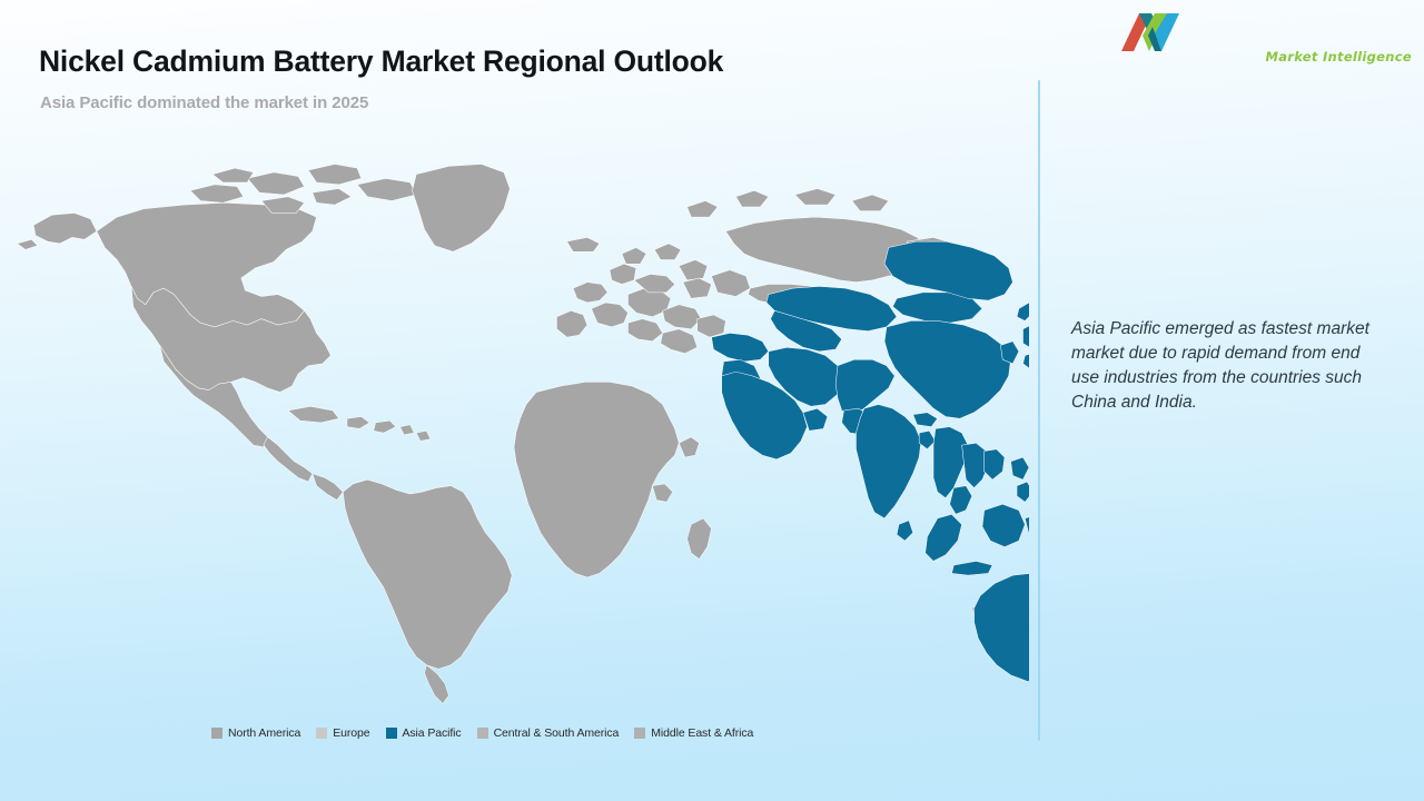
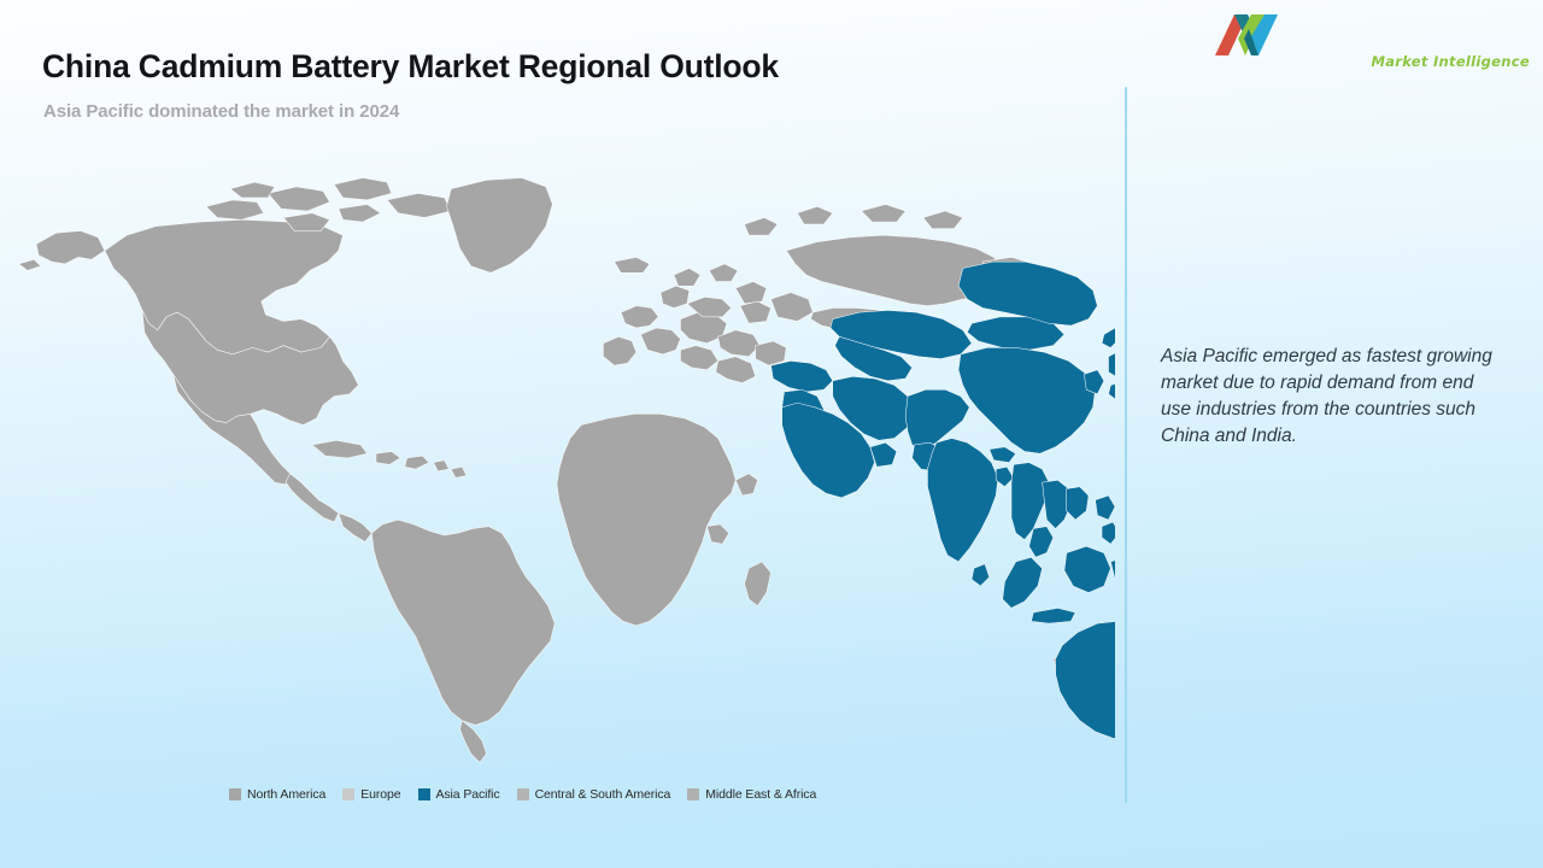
- Nickel Cadmium Battery Market Regional Outlook
+ China Cadmium Battery Market Regional Outlook
- Asia Pacific dominated the market in 2025
+ Asia Pacific dominated the market in 2024
  Market Intelligence
- Asia Pacific emerged as fastest market market due to rapid demand from end use industries from the countries such China and India.
+ Asia Pacific emerged as fastest growing market due to rapid demand from end use industries from the countries such China and India.
  North America
  Europe
  Asia Pacific
  Central & South America
  Middle East & Africa
